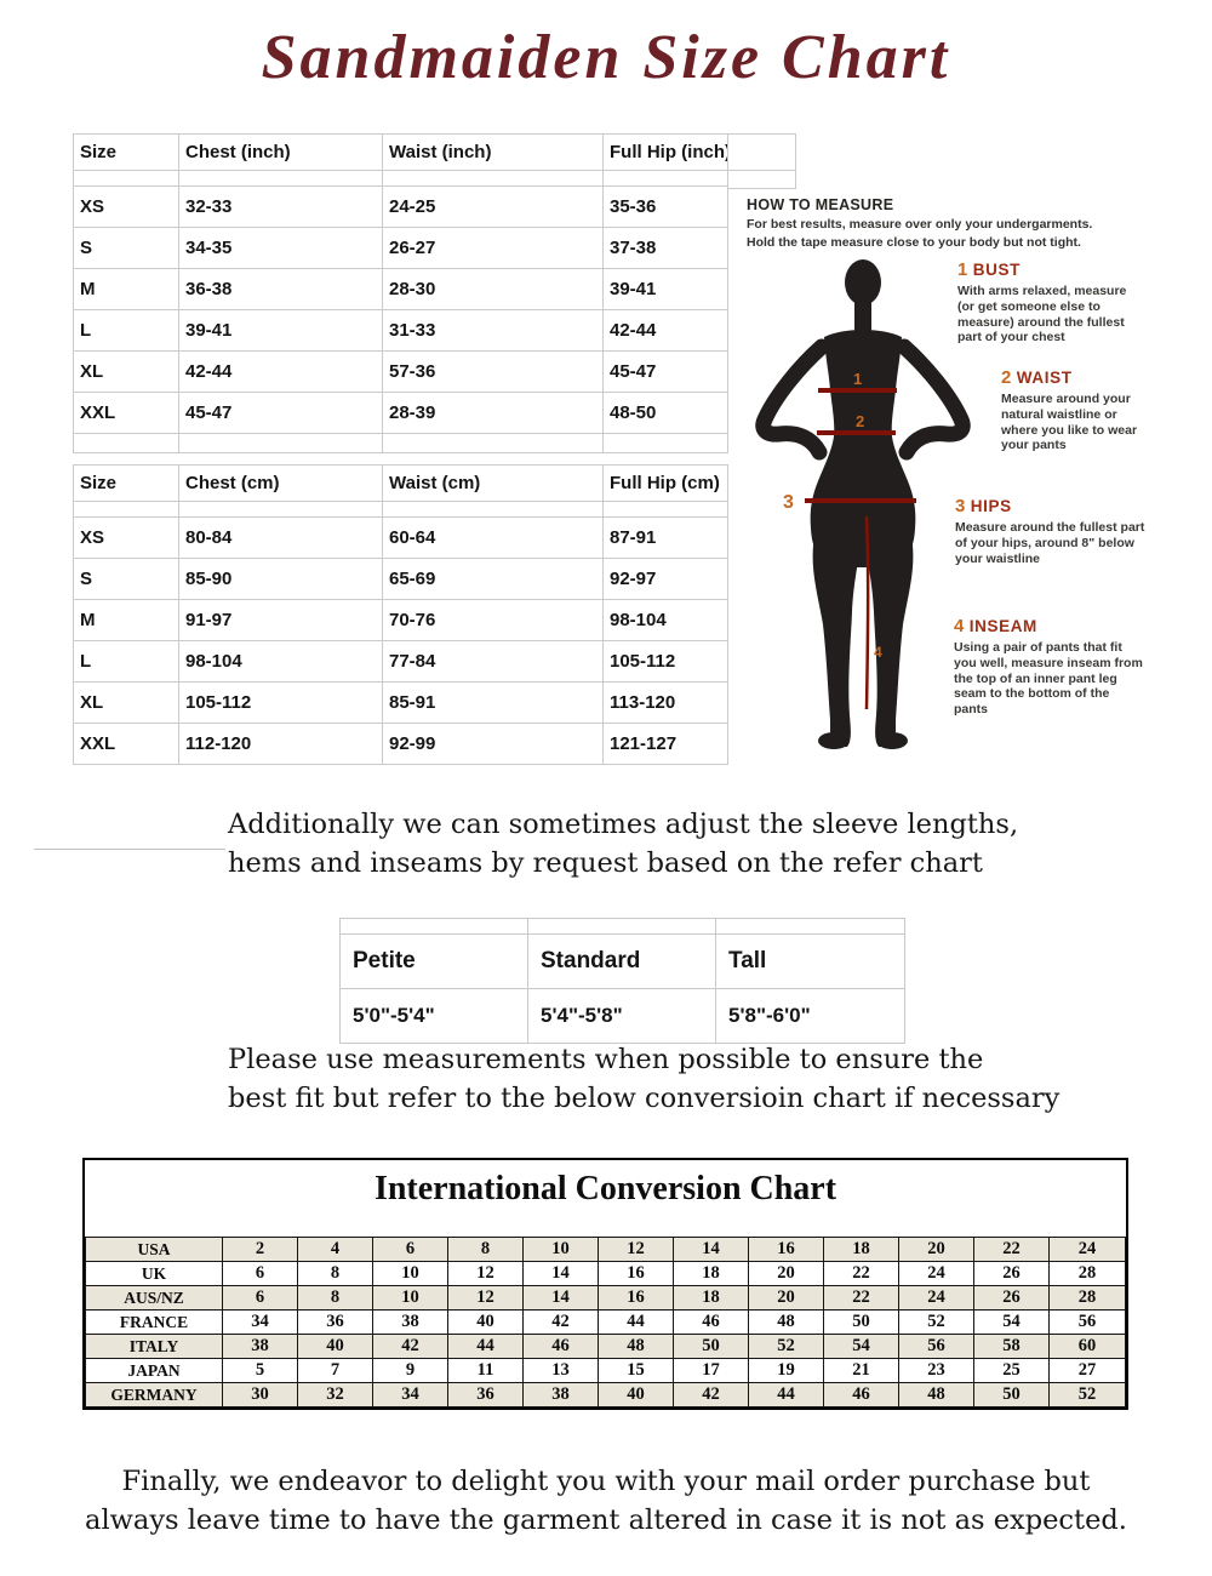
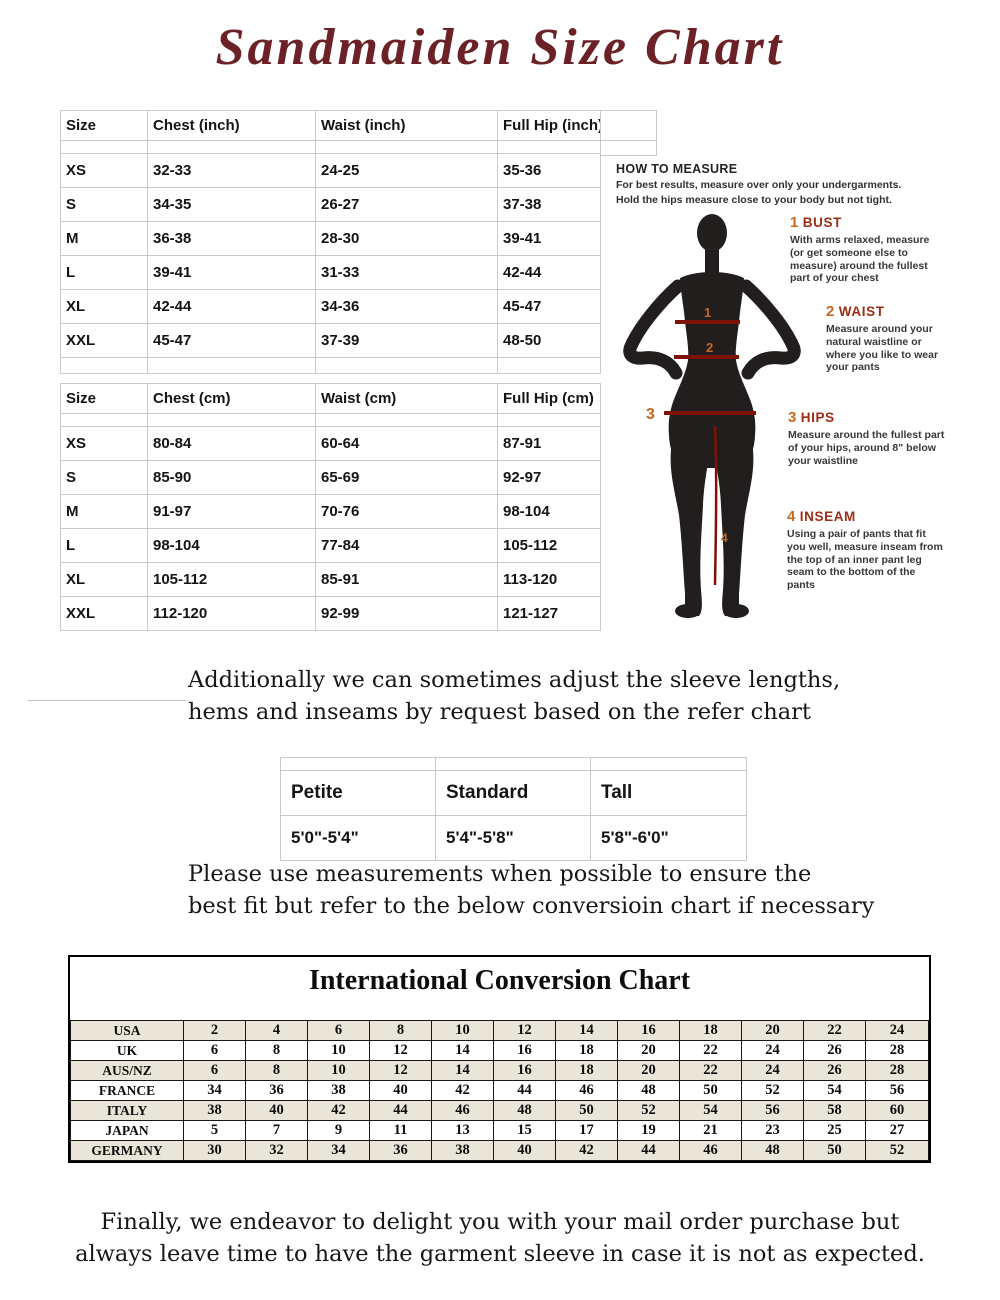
  Sandmaiden Size Chart
  Size	Chest (inch)	Waist (inch)	Full Hip (inch)
  XS	32-33	24-25	35-36
  S	34-35	26-27	37-38
  M	36-38	28-30	39-41
  L	39-41	31-33	42-44
- XL	42-44	57-36	45-47
+ XL	42-44	34-36	45-47
- XXL	45-47	28-39	48-50
+ XXL	45-47	37-39	48-50
  Size	Chest (cm)	Waist (cm)	Full Hip (cm)
  XS	80-84	60-64	87-91
  S	85-90	65-69	92-97
  M	91-97	70-76	98-104
  L	98-104	77-84	105-112
  XL	105-112	85-91	113-120
  XXL	112-120	92-99	121-127
  HOW TO MEASURE
  For best results, measure over only your undergarments.
- Hold the tape measure close to your body but not tight.
+ Hold the hips measure close to your body but not tight.
  1
  2
  3
  4
  1 BUST
  With arms relaxed, measure (or get someone else to measure) around the fullest part of your chest
  2 WAIST
  Measure around your natural waistline or where you like to wear your pants
  3 HIPS
  Measure around the fullest part of your hips, around 8" below your waistline
  4 INSEAM
  Using a pair of pants that fit you well, measure inseam from the top of an inner pant leg seam to the bottom of the pants
  Additionally we can sometimes adjust the sleeve lengths,
  hems and inseams by request based on the refer chart
  Petite	Standard	Tall
  5'0"-5'4"	5'4"-5'8"	5'8"-6'0"
  Please use measurements when possible to ensure the
  best fit but refer to the below conversioin chart if necessary
  International Conversion Chart
  USA	2	4	6	8	10	12	14	16	18	20	22	24
  UK	6	8	10	12	14	16	18	20	22	24	26	28
  AUS/NZ	6	8	10	12	14	16	18	20	22	24	26	28
  FRANCE	34	36	38	40	42	44	46	48	50	52	54	56
  ITALY	38	40	42	44	46	48	50	52	54	56	58	60
  JAPAN	5	7	9	11	13	15	17	19	21	23	25	27
  GERMANY	30	32	34	36	38	40	42	44	46	48	50	52
  Finally, we endeavor to delight you with your mail order purchase but
- always leave time to have the garment altered in case it is not as expected.
+ always leave time to have the garment sleeve in case it is not as expected.
